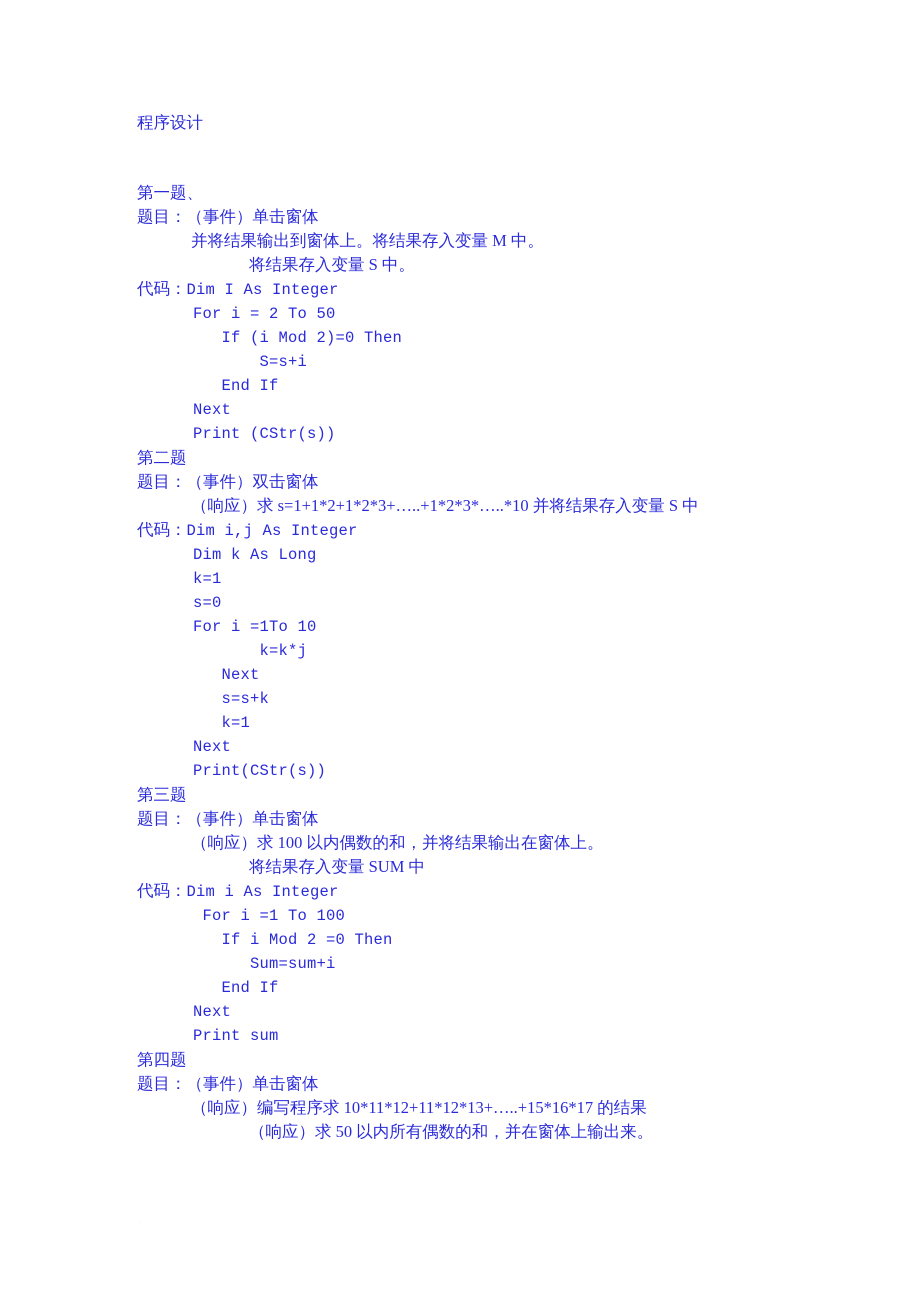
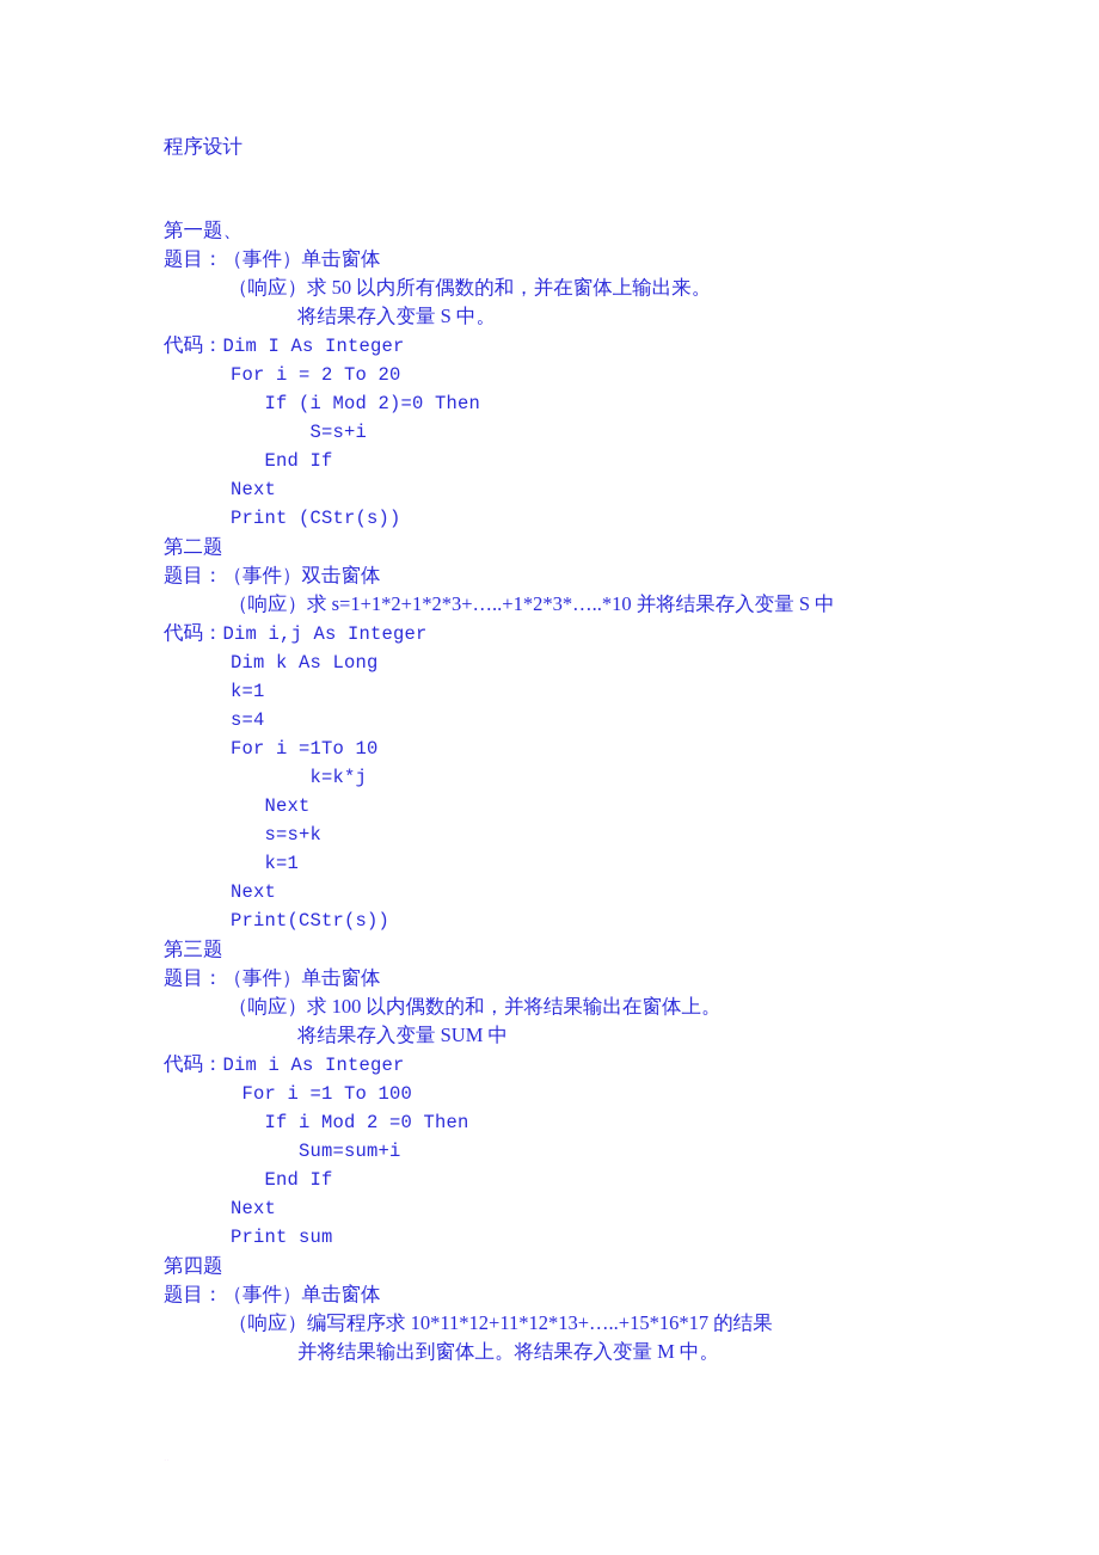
  程序设计
  第一题、
  题目：（事件）单击窗体
- 并将结果输出到窗体上。将结果存入变量 M 中。
+ （响应）求 50 以内所有偶数的和，并在窗体上输出来。
  将结果存入变量 S 中。
  代码：Dim I As Integer
- For i = 2 To 50
+ For i = 2 To 20
  If (i Mod 2)=0 Then
  S=s+i
  End If
  Next
  Print (CStr(s))
  第二题
  题目：（事件）双击窗体
  （响应）求 s=1+1*2+1*2*3+…..+1*2*3*…..*10 并将结果存入变量 S 中
  代码：Dim i,j As Integer
  Dim k As Long
  k=1
- s=0
+ s=4
  For i =1To 10
  k=k*j
  Next
  s=s+k
  k=1
  Next
  Print(CStr(s))
  第三题
  题目：（事件）单击窗体
  （响应）求 100 以内偶数的和，并将结果输出在窗体上。
  将结果存入变量 SUM 中
  代码：Dim i As Integer
  For i =1 To 100
  If i Mod 2 =0 Then
  Sum=sum+i
  End If
  Next
  Print sum
  第四题
  题目：（事件）单击窗体
  （响应）编写程序求 10*11*12+11*12*13+…..+15*16*17 的结果
- （响应）求 50 以内所有偶数的和，并在窗体上输出来。
+ 并将结果输出到窗体上。将结果存入变量 M 中。
